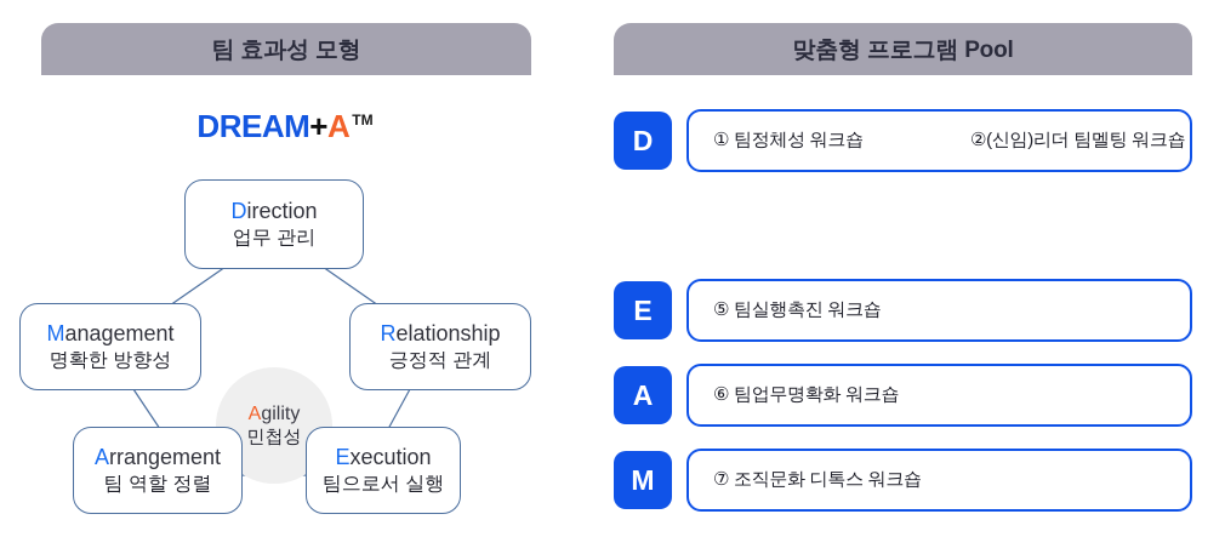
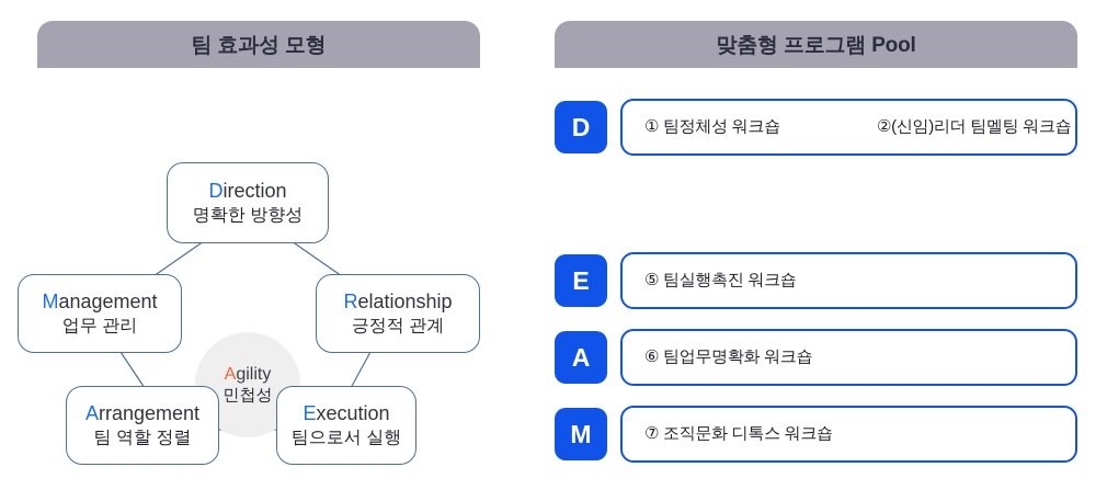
  팀 효과성 모형
  맞춤형 프로그램 Pool
- DREAM+A TM
  Agility
  민첩성
  Direction
- 업무 관리
+ 명확한 방향성
  Management
- 명확한 방향성
+ 업무 관리
  Relationship
  긍정적 관계
  Arrangement
  팀 역할 정렬
  Execution
  팀으로서 실행
  D
  ① 팀정체성 워크숍
  ②(신임)리더 팀멜팅 워크숍
  E
  ⑤ 팀실행촉진 워크숍
  A
  ⑥ 팀업무명확화 워크숍
  M
  ⑦ 조직문화 디톡스 워크숍
